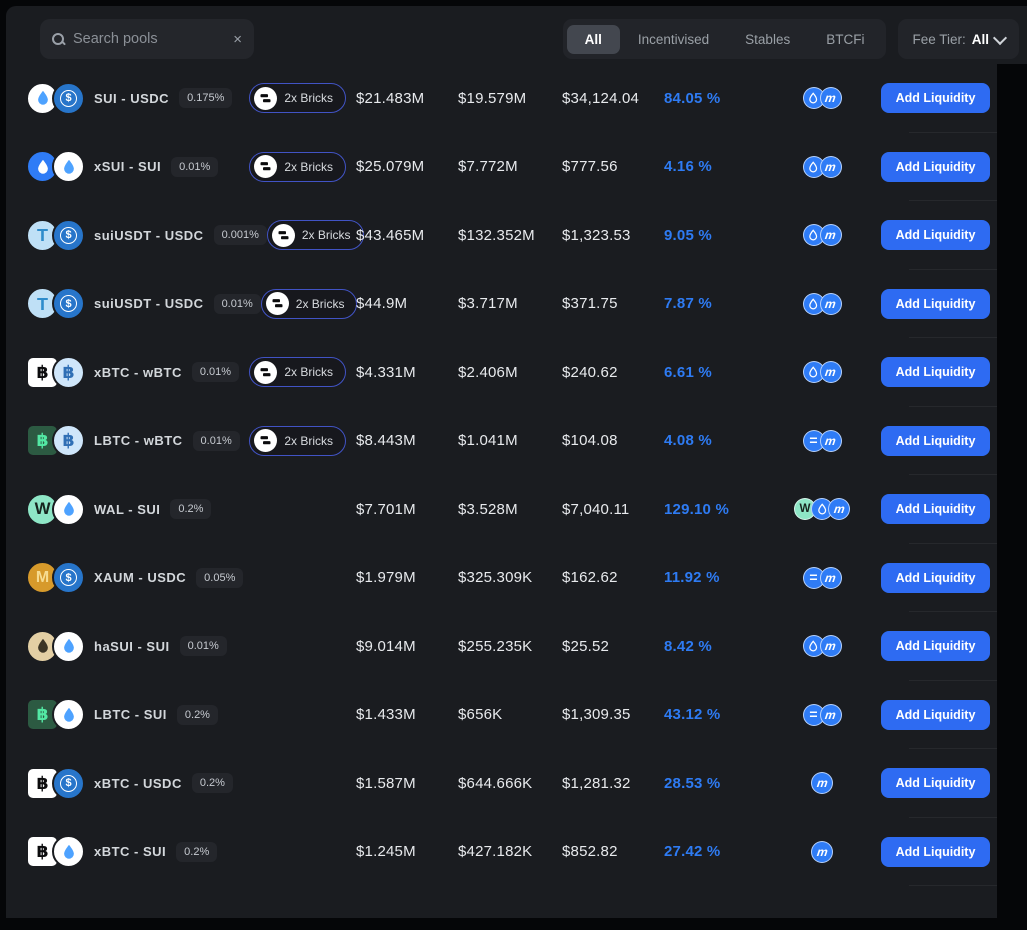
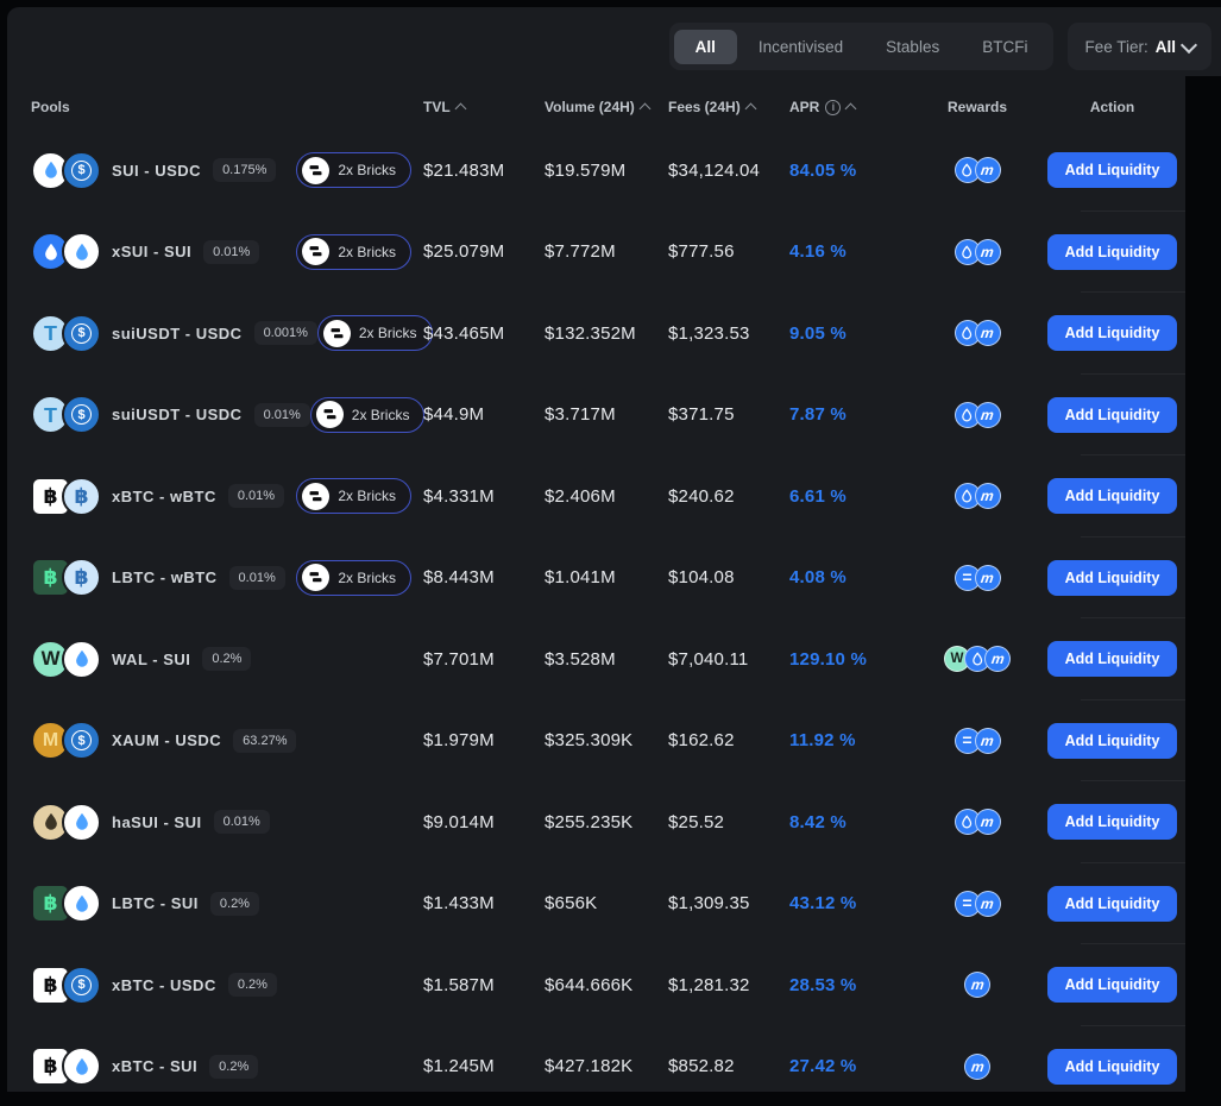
- Search pools
- ×
  All
  Incentivised
  Stables
  BTCFi
  Fee Tier:
  All
+ Pools
+ TVL
+ Volume (24H)
+ Fees (24H)
+ APR
+ i
+ Rewards
+ Action
  $
  SUI - USDC
  0.175%
  2x Bricks
  $21.483M
  $19.579M
  $34,124.04
  84.05 %
  Add Liquidity
  xSUI - SUI
  0.01%
  2x Bricks
  $25.079M
  $7.772M
  $777.56
  4.16 %
  Add Liquidity
  T
  $
  suiUSDT - USDC
  0.001%
  2x Bricks
  $43.465M
  $132.352M
  $1,323.53
  9.05 %
  Add Liquidity
  T
  $
  suiUSDT - USDC
  0.01%
  2x Bricks
  $44.9M
  $3.717M
  $371.75
  7.87 %
  Add Liquidity
  ฿
  ฿
  xBTC - wBTC
  0.01%
  2x Bricks
  $4.331M
  $2.406M
  $240.62
  6.61 %
  Add Liquidity
  ฿
  ฿
  LBTC - wBTC
  0.01%
  2x Bricks
  $8.443M
  $1.041M
  $104.08
  4.08 %
  =
  Add Liquidity
  W
  WAL - SUI
  0.2%
  $7.701M
  $3.528M
  $7,040.11
  129.10 %
  W
  Add Liquidity
  M
  $
  XAUM - USDC
- 0.05%
+ 63.27%
  $1.979M
  $325.309K
  $162.62
  11.92 %
  =
  Add Liquidity
  haSUI - SUI
  0.01%
  $9.014M
  $255.235K
  $25.52
  8.42 %
  Add Liquidity
  ฿
  LBTC - SUI
  0.2%
  $1.433M
  $656K
  $1,309.35
  43.12 %
  =
  Add Liquidity
  ฿
  $
  xBTC - USDC
  0.2%
  $1.587M
  $644.666K
  $1,281.32
  28.53 %
  Add Liquidity
  ฿
  xBTC - SUI
  0.2%
  $1.245M
  $427.182K
  $852.82
  27.42 %
  Add Liquidity
